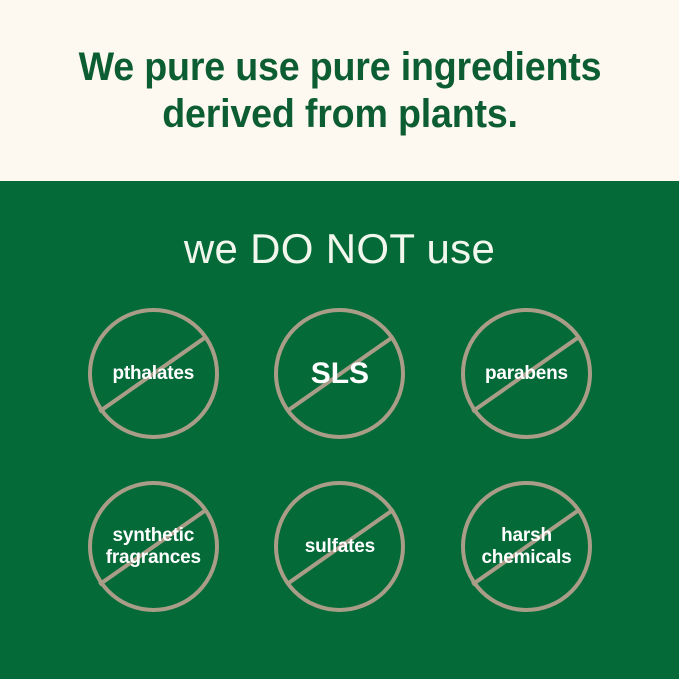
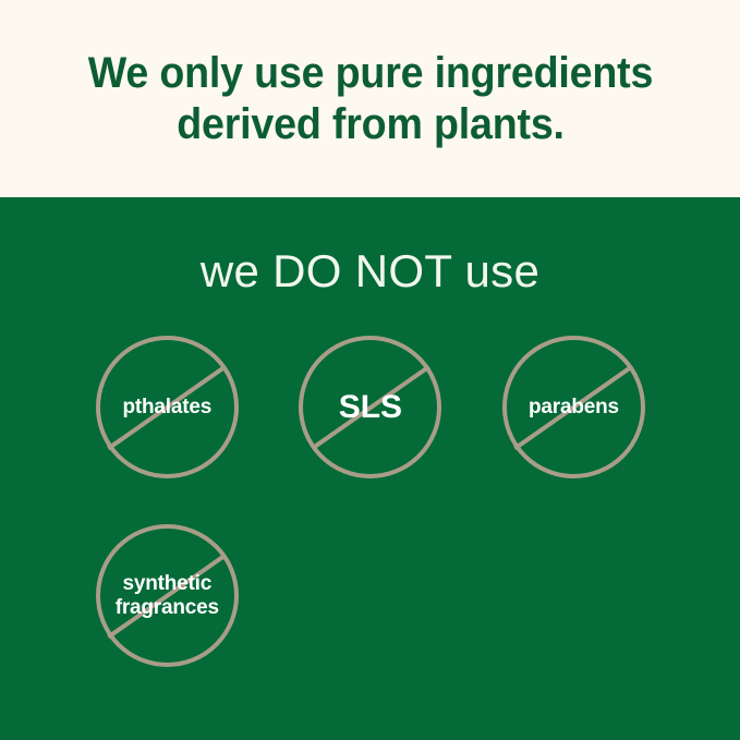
- We pure use pure ingredients
+ We only use pure ingredients
  derived from plants.
  we DO NOT use
  pthalates
  SLS
  parabens
  synthetic
  fragrances
- sulfates
- harsh
- chemicals
